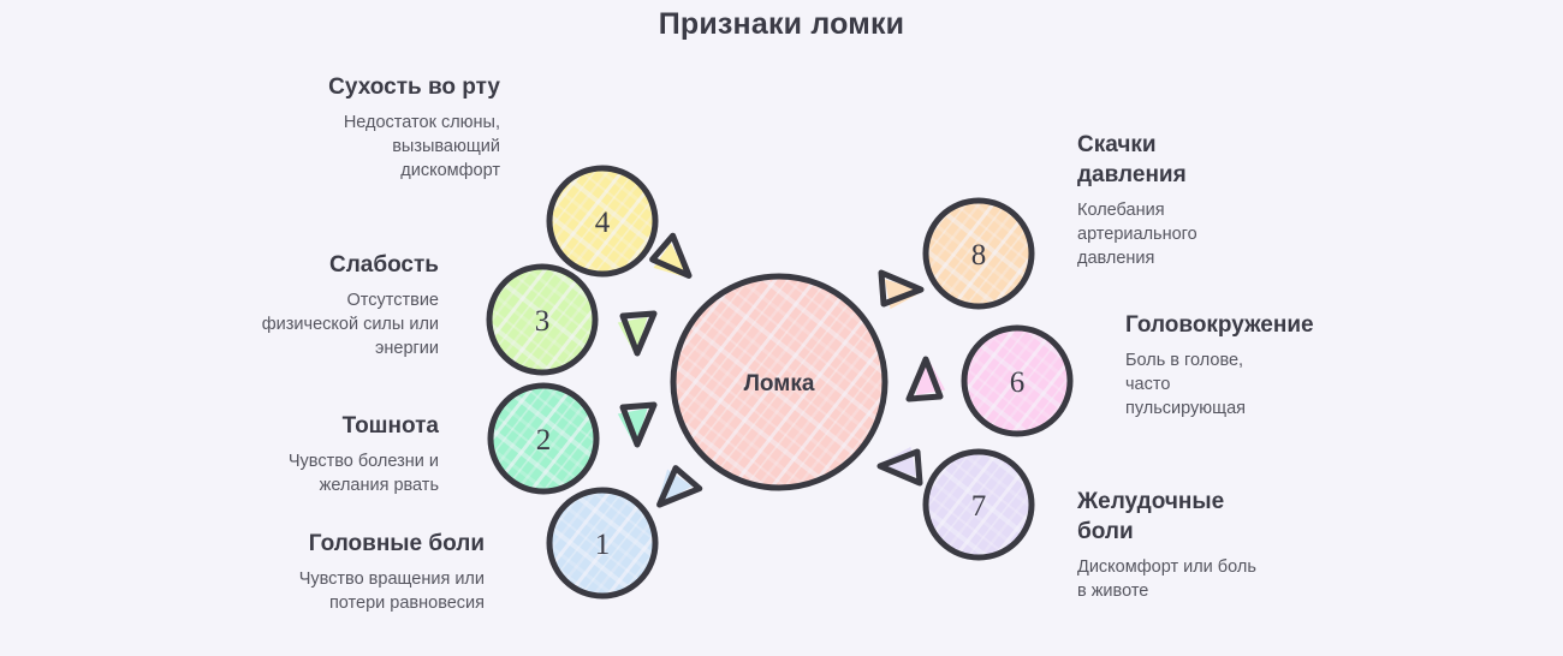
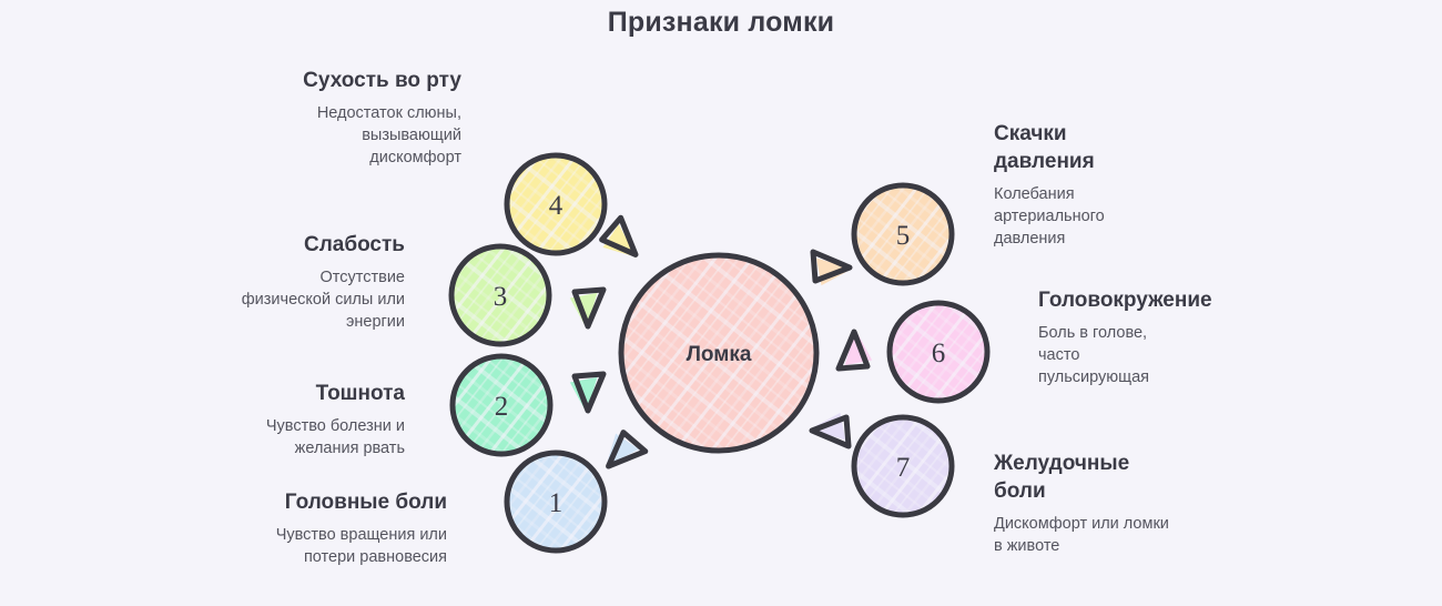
  Признаки ломки
  Ломка
  1
  2
  3
  4
- 8
+ 5
  6
  7
  Сухость во рту
  Недостаток слюны, вызывающий дискомфорт
  Слабость
  Отсутствие физической силы или энергии
  Тошнота
  Чувство болезни и желания рвать
  Головные боли
  Чувство вращения или потери равновесия
  Скачки давления
  Колебания артериального давления
  Головокружение
  Боль в голове, часто пульсирующая
  Желудочные боли
- Дискомфорт или боль в животе
+ Дискомфорт или ломки в животе
